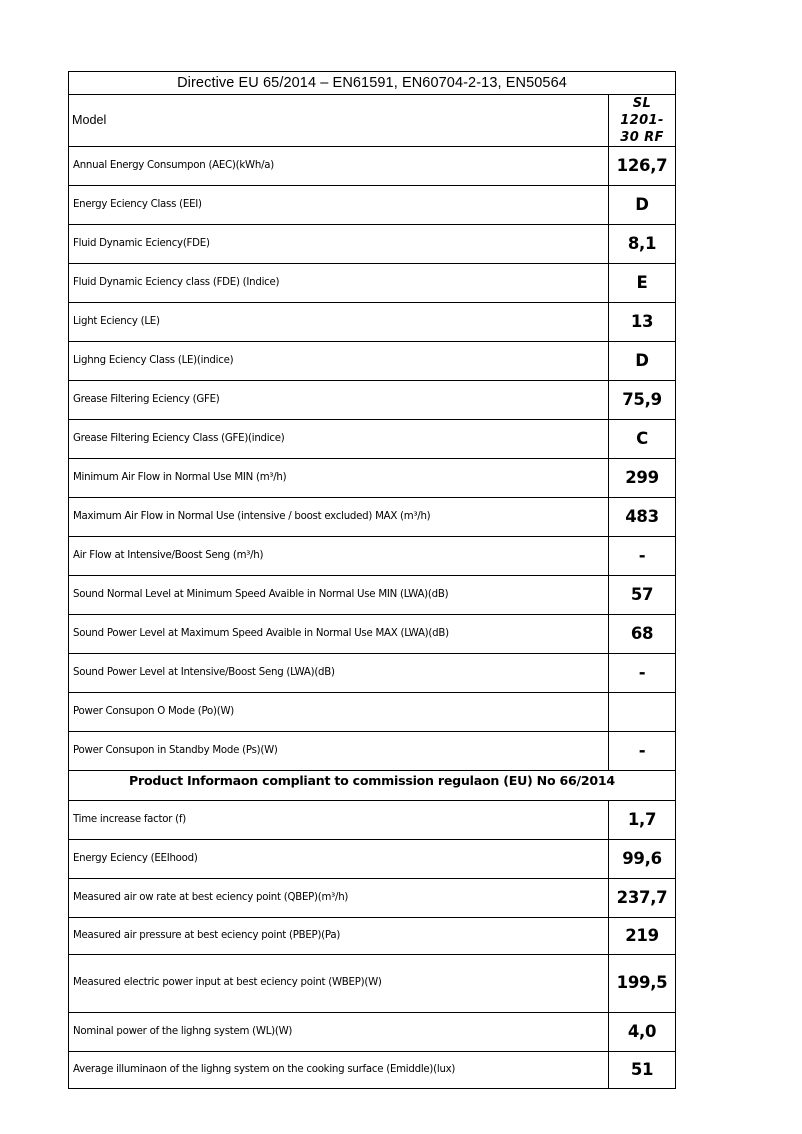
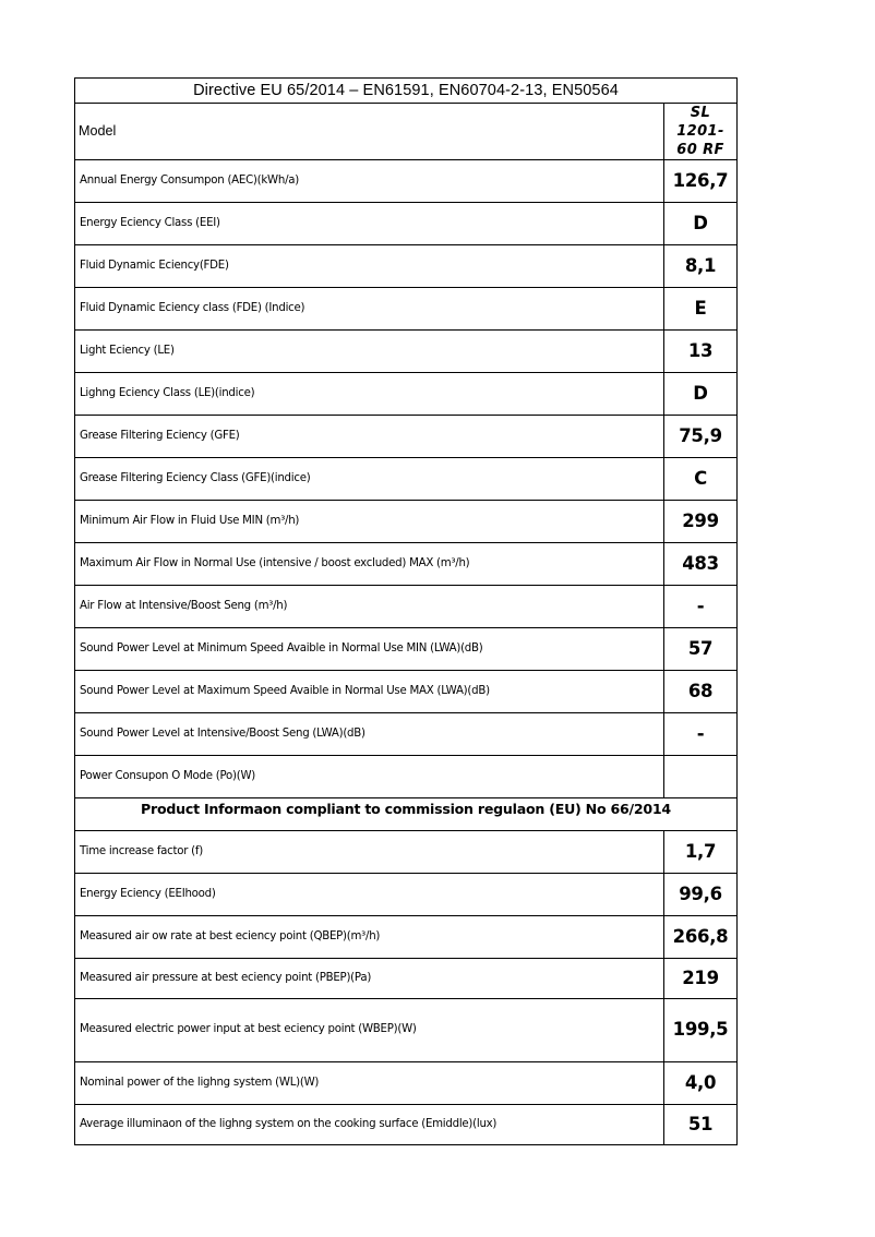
  Directive EU 65/2014 – EN61591, EN60704-2-13, EN50564
- Model	SL 1201-30 RF
+ Model	SL 1201-60 RF
  Annual Energy Consumpon (AEC)(kWh/a)	126,7
  Energy Eciency Class (EEI)	D
  Fluid Dynamic Eciency(FDE)	8,1
  Fluid Dynamic Eciency class (FDE) (Indice)	E
  Light Eciency (LE)	13
  Lighng Eciency Class (LE)(indice)	D
  Grease Filtering Eciency (GFE)	75,9
  Grease Filtering Eciency Class (GFE)(indice)	C
- Minimum Air Flow in Normal Use MIN (m³/h)	299
+ Minimum Air Flow in Fluid Use MIN (m³/h)	299
  Maximum Air Flow in Normal Use (intensive / boost excluded) MAX (m³/h)	483
  Air Flow at Intensive/Boost Seng (m³/h)	-
- Sound Normal Level at Minimum Speed Avaible in Normal Use MIN (LWA)(dB)	57
+ Sound Power Level at Minimum Speed Avaible in Normal Use MIN (LWA)(dB)	57
  Sound Power Level at Maximum Speed Avaible in Normal Use MAX (LWA)(dB)	68
  Sound Power Level at Intensive/Boost Seng (LWA)(dB)	-
  Power Consupon O Mode (Po)(W)
- Power Consupon in Standby Mode (Ps)(W)	-
  Product Informaon compliant to commission regulaon (EU) No 66/2014
  Time increase factor (f)	1,7
  Energy Eciency (EEIhood)	99,6
- Measured air ow rate at best eciency point (QBEP)(m³/h)	237,7
+ Measured air ow rate at best eciency point (QBEP)(m³/h)	266,8
  Measured air pressure at best eciency point (PBEP)(Pa)	219
  Measured electric power input at best eciency point (WBEP)(W)	199,5
  Nominal power of the lighng system (WL)(W)	4,0
  Average illuminaon of the lighng system on the cooking surface (Emiddle)(lux)	51
